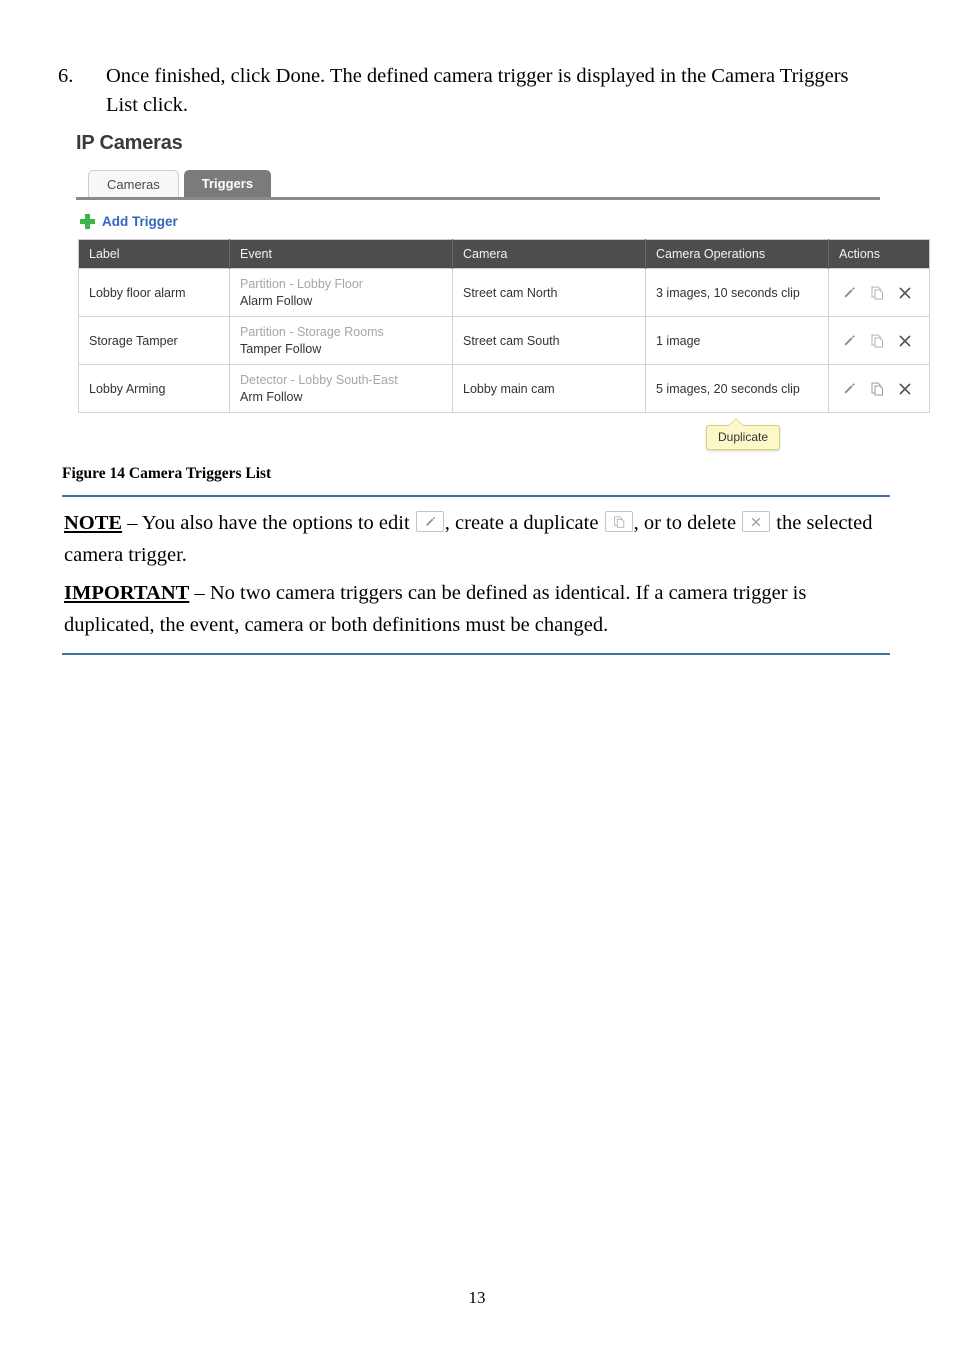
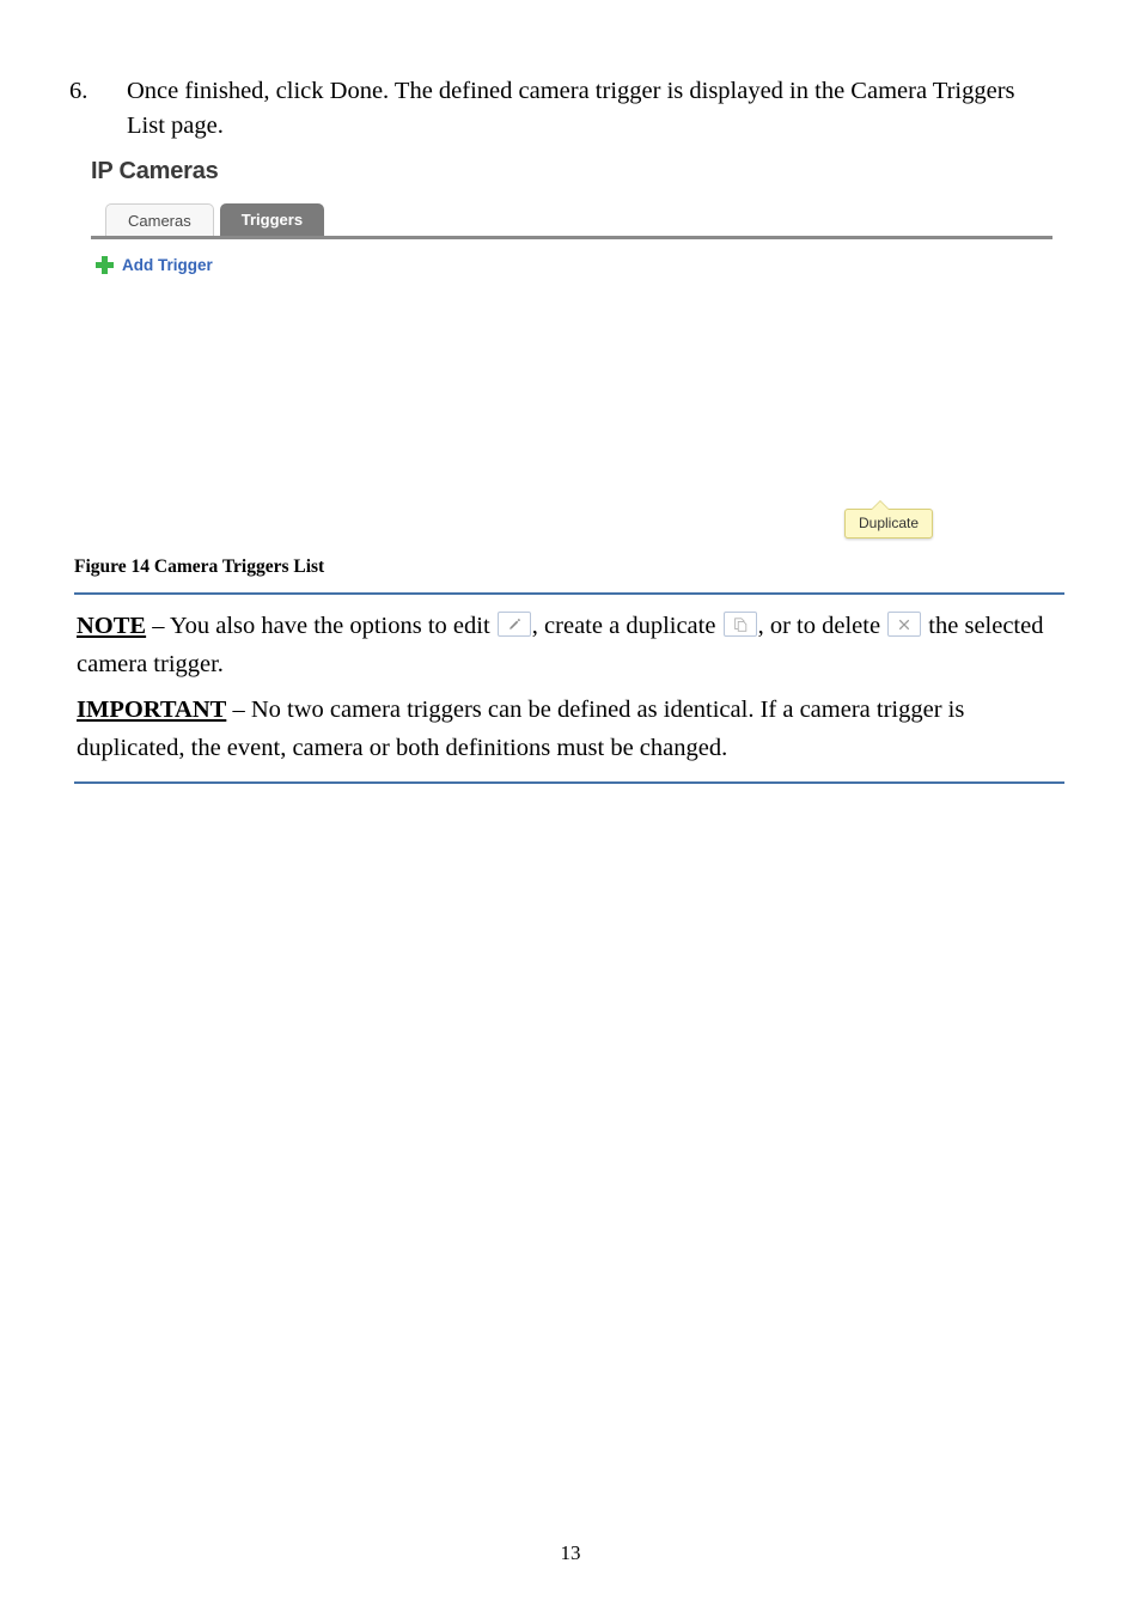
  6.
- Once finished, click Done. The defined camera trigger is displayed in the Camera Triggers List click.
+ Once finished, click Done. The defined camera trigger is displayed in the Camera Triggers List page.
  IP Cameras
  Cameras
  Triggers
  Add Trigger
- Label	Event	Camera	Camera Operations	Actions
- Lobby floor alarm	Partition - Lobby Floor Alarm Follow	Street cam North	3 images, 10 seconds clip
- Storage Tamper	Partition - Storage Rooms Tamper Follow	Street cam South	1 image
- Lobby Arming	Detector - Lobby South-East Arm Follow	Lobby main cam	5 images, 20 seconds clip
  Duplicate
  Figure 14 Camera Triggers List
  NOTE – You also have the options to edit , create a duplicate , or to delete the selected camera trigger.
  IMPORTANT – No two camera triggers can be defined as identical. If a camera trigger is duplicated, the event, camera or both definitions must be changed.
  13
